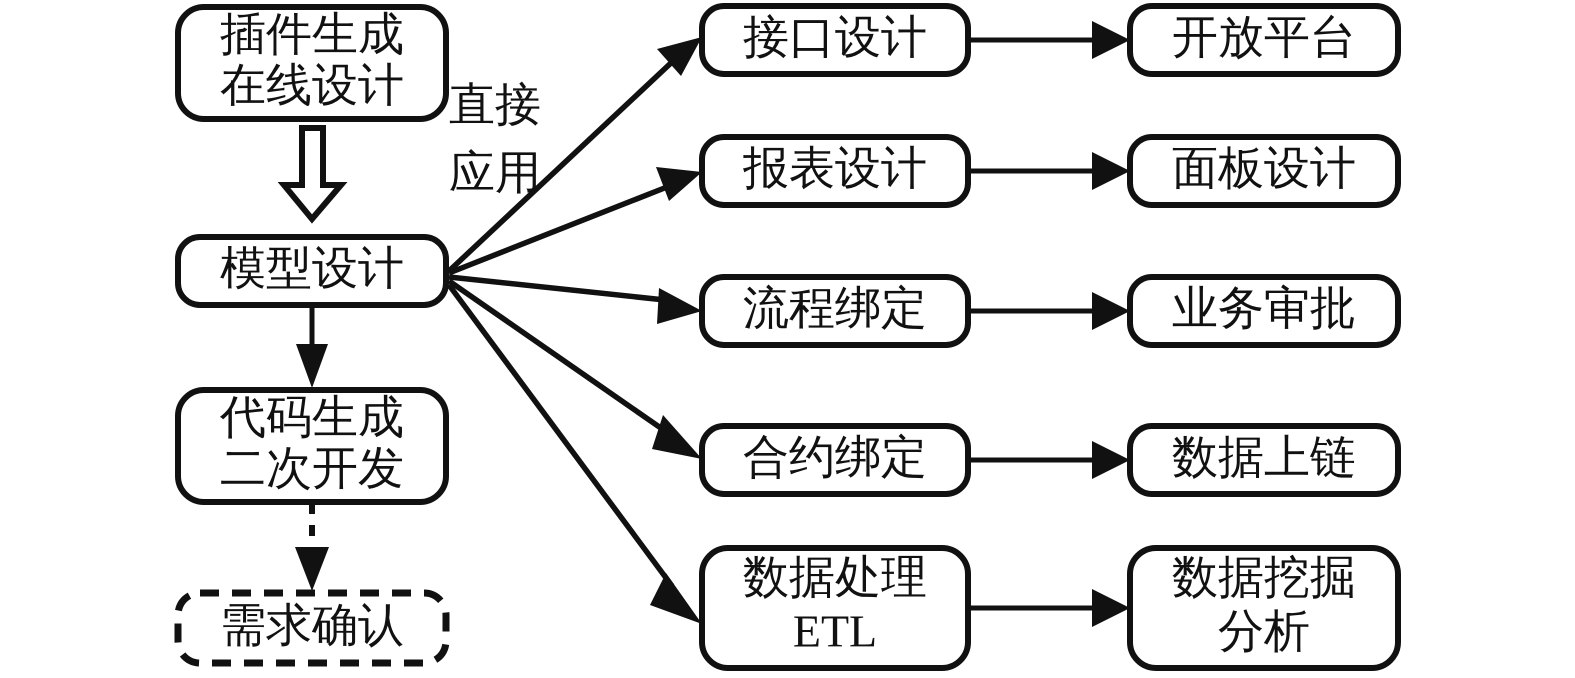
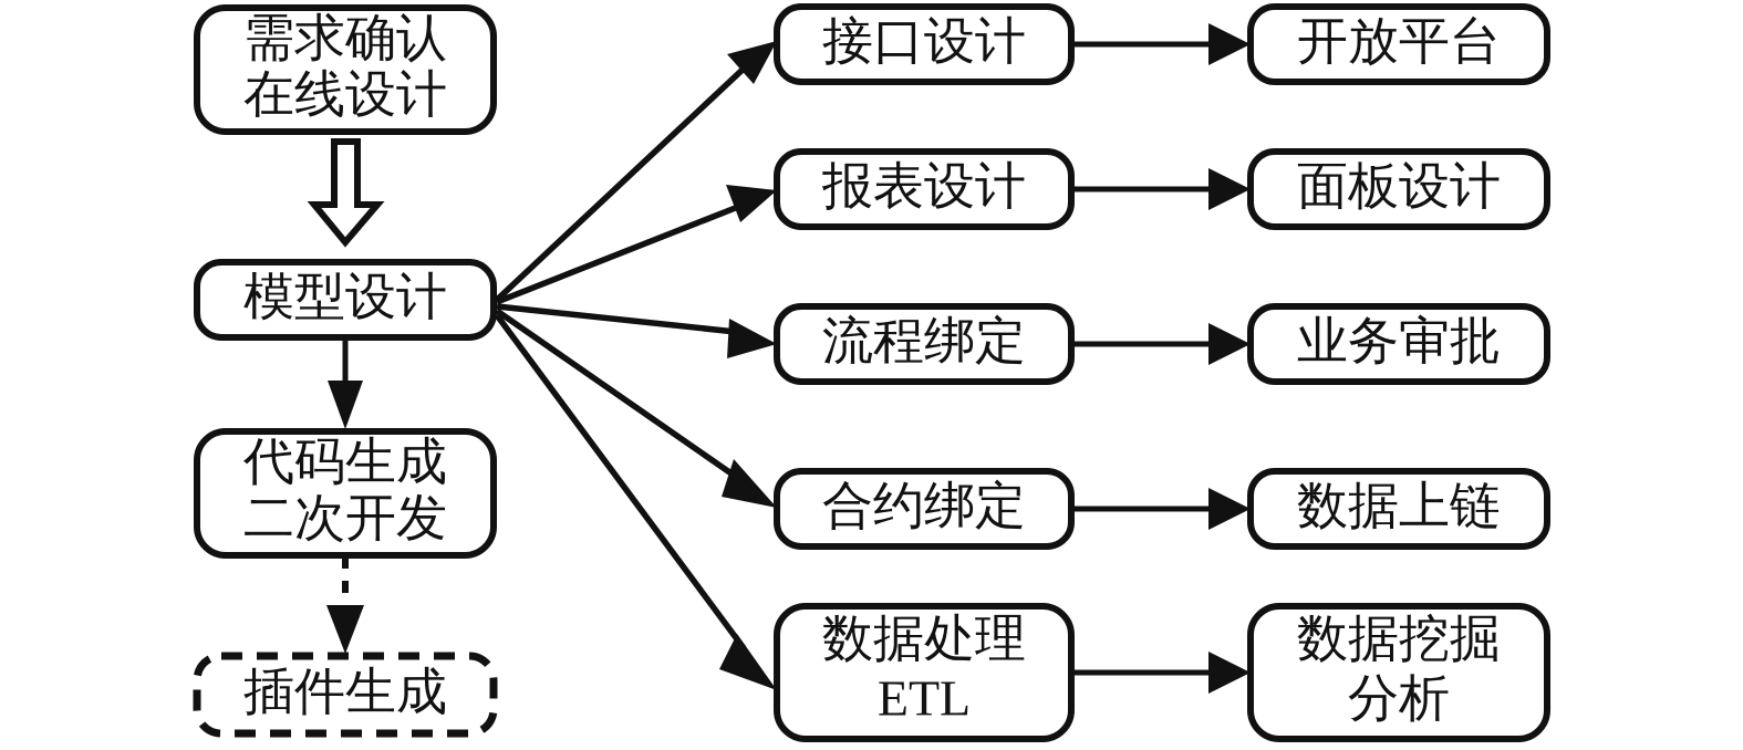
- 插件生成
+ 需求确认
  在线设计
  模型设计
  代码生成
  二次开发
- 需求确认
+ 插件生成
- 直接
- 应用
  接口设计
  报表设计
  流程绑定
  合约绑定
  数据处理
  ETL
  开放平台
  面板设计
  业务审批
  数据上链
  数据挖掘
  分析
